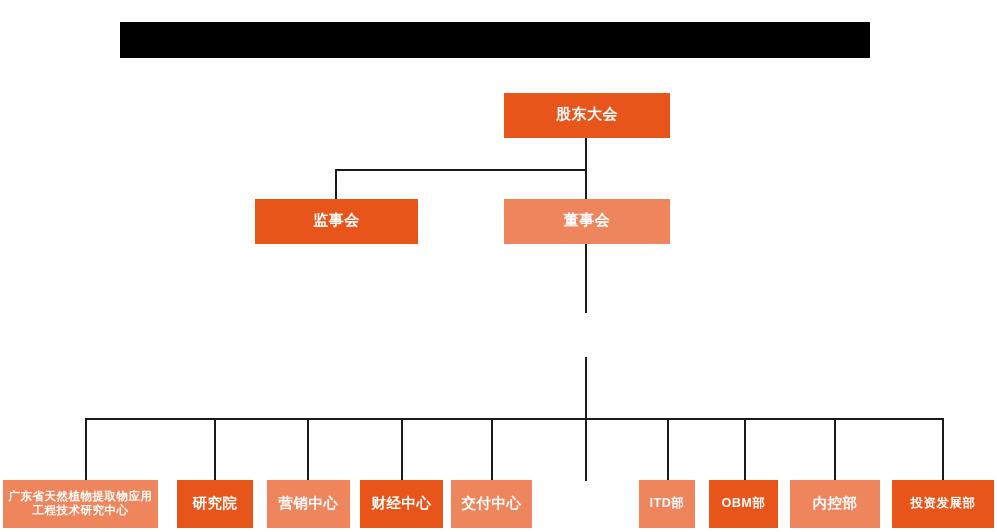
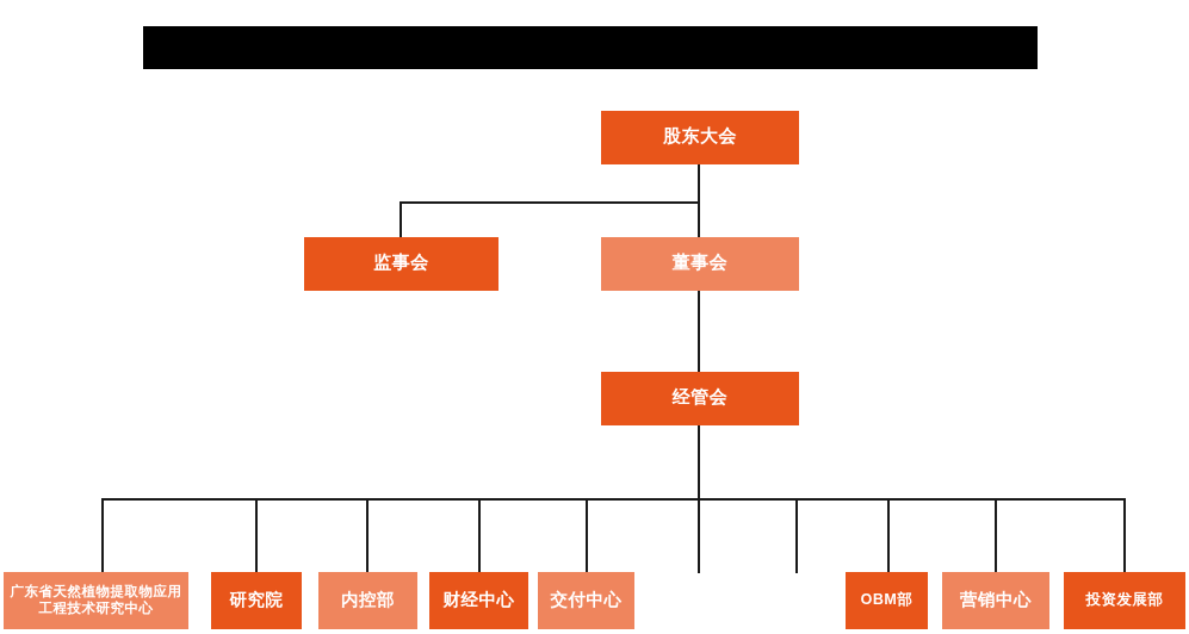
  股东大会
  监事会
  董事会
+ 经管会
  广东省天然植物提取物应用工程技术研究中心
  研究院
- 营销中心
+ 内控部
  财经中心
  交付中心
- ITD部
  OBM部
- 内控部
+ 营销中心
  投资发展部
